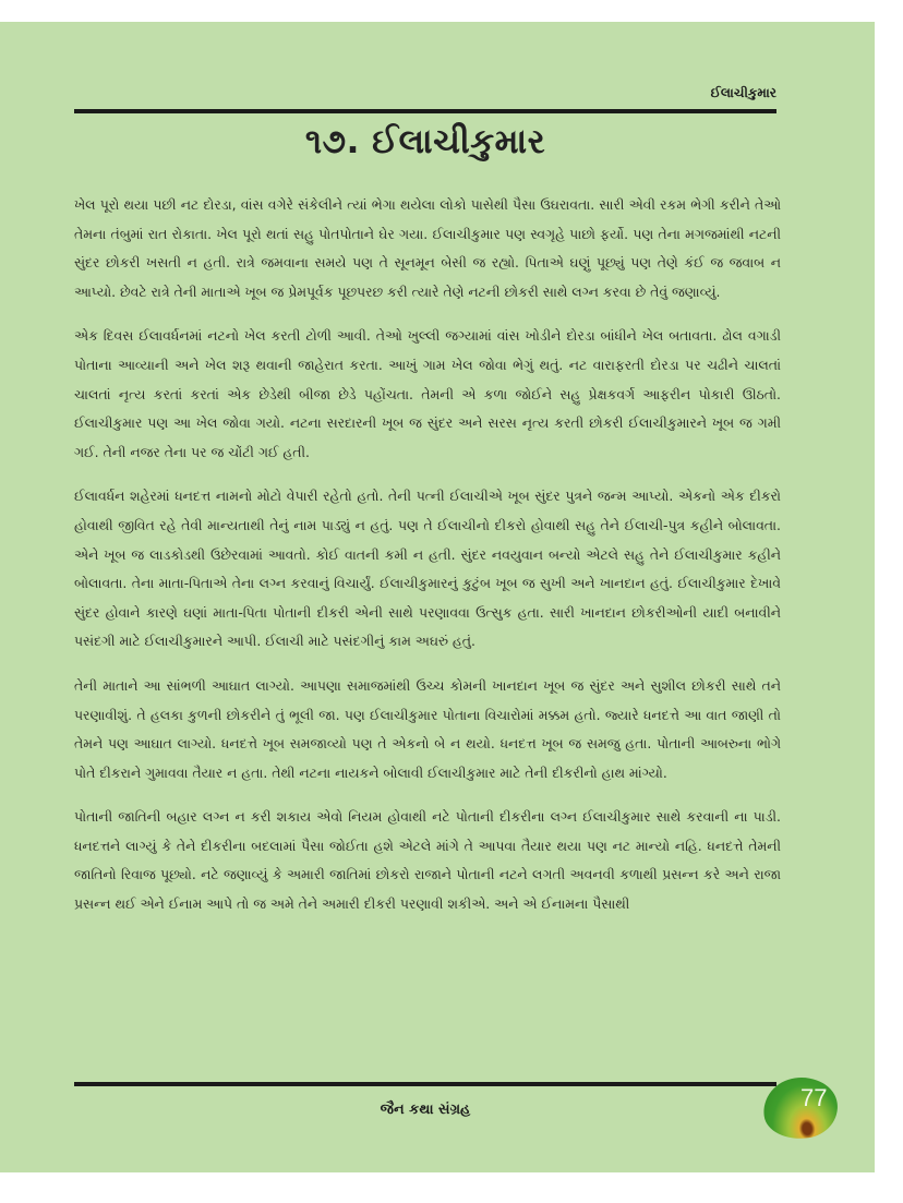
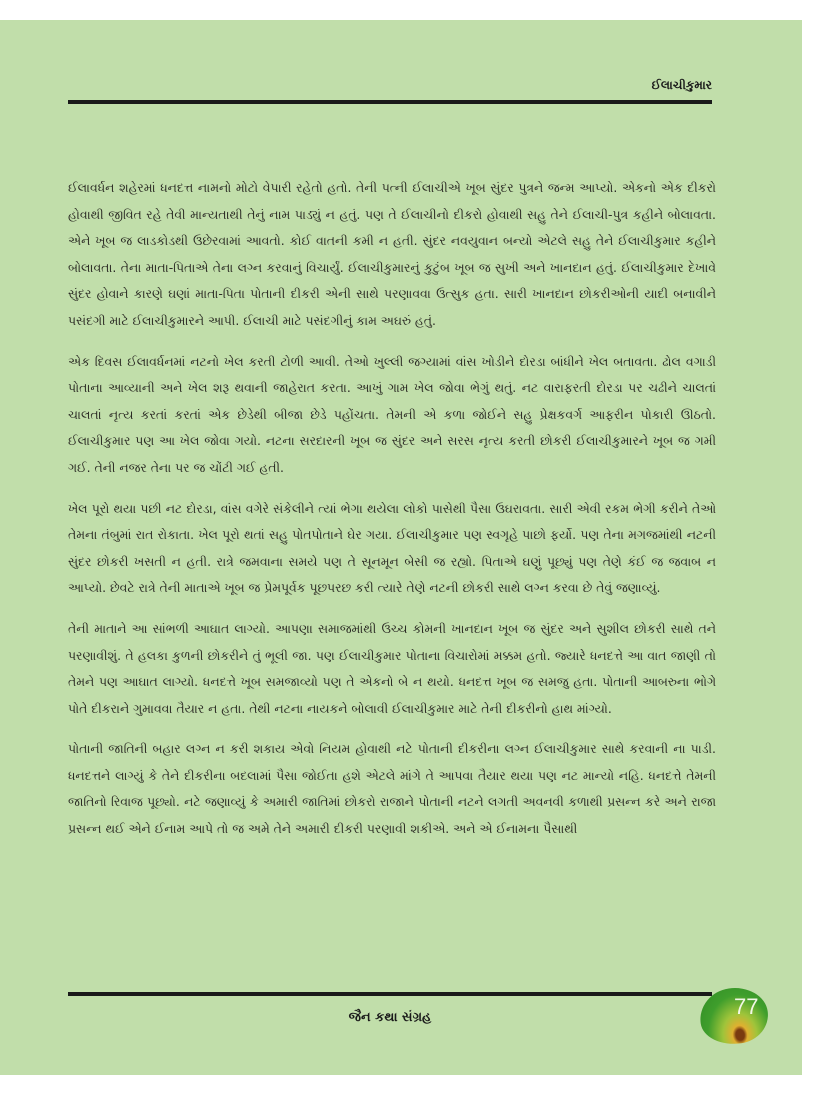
  ઈલાચીકુમાર
- ૧૭. ઈલાચીકુમાર
- ખેલ પૂરો થયા પછી નટ દોરડા, વાંસ વગેરે સંકેલીને ત્યાં ભેગા થયેલા લોકો પાસેથી પૈસા ઉઘરાવતા. સારી એવી રકમ ભેગી કરીને તેઓ તેમના તંબુમાં રાત રોકાતા. ખેલ પૂરો થતાં સહુ પોતપોતાને ઘેર ગયા. ઈલાચીકુમાર પણ સ્વગૃહે પાછો ફર્યો. પણ તેના મગજમાંથી નટની સુંદર છોકરી ખસતી ન હતી. રાત્રે જમવાના સમયે પણ તે સૂનમૂન બેસી જ રહ્યો. પિતાએ ઘણું પૂછ્યું પણ તેણે કંઈ જ જવાબ ન આપ્યો. છેવટે રાત્રે તેની માતાએ ખૂબ જ પ્રેમપૂર્વક પૂછપરછ કરી ત્યારે તેણે નટની છોકરી સાથે લગ્ન કરવા છે તેવું જણાવ્યું.
+ ઈલાવર્ધન શહેરમાં ધનદત્ત નામનો મોટો વેપારી રહેતો હતો. તેની પત્ની ઈલાચીએ ખૂબ સુંદર પુત્રને જન્મ આપ્યો. એકનો એક દીકરો હોવાથી જીવિત રહે તેવી માન્યતાથી તેનું નામ પાડ્યું ન હતું. પણ તે ઈલાચીનો દીકરો હોવાથી સહુ તેને ઈલાચી-પુત્ર કહીને બોલાવતા. એને ખૂબ જ લાડકોડથી ઉછેરવામાં આવતો. કોઈ વાતની કમી ન હતી. સુંદર નવયુવાન બન્યો એટલે સહુ તેને ઈલાચીકુમાર કહીને બોલાવતા. તેના માતા-પિતાએ તેના લગ્ન કરવાનું વિચાર્યું. ઈલાચીકુમારનું કુટુંબ ખૂબ જ સુખી અને ખાનદાન હતું. ઈલાચીકુમાર દેખાવે સુંદર હોવાને કારણે ઘણાં માતા-પિતા પોતાની દીકરી એની સાથે પરણાવવા ઉત્સુક હતા. સારી ખાનદાન છોકરીઓની યાદી બનાવીને પસંદગી માટે ઈલાચીકુમારને આપી. ઈલાચી માટે પસંદગીનું કામ અઘરું હતું.
  એક દિવસ ઈલાવર્ધનમાં નટનો ખેલ કરતી ટોળી આવી. તેઓ ખુલ્લી જગ્યામાં વાંસ ખોડીને દોરડા બાંધીને ખેલ બતાવતા. ઢોલ વગાડી પોતાના આવ્યાની અને ખેલ શરૂ થવાની જાહેરાત કરતા. આખું ગામ ખેલ જોવા ભેગું થતું. નટ વારાફરતી દોરડા પર ચઢીને ચાલતાં ચાલતાં નૃત્ય કરતાં કરતાં એક છેડેથી બીજા છેડે પહોંચતા. તેમની એ કળા જોઈને સહુ પ્રેક્ષકવર્ગ આફરીન પોકારી ઊઠતો. ઈલાચીકુમાર પણ આ ખેલ જોવા ગયો. નટના સરદારની ખૂબ જ સુંદર અને સરસ નૃત્ય કરતી છોકરી ઈલાચીકુમારને ખૂબ જ ગમી ગઈ. તેની નજર તેના પર જ ચોંટી ગઈ હતી.
- ઈલાવર્ધન શહેરમાં ધનદત્ત નામનો મોટો વેપારી રહેતો હતો. તેની પત્ની ઈલાચીએ ખૂબ સુંદર પુત્રને જન્મ આપ્યો. એકનો એક દીકરો હોવાથી જીવિત રહે તેવી માન્યતાથી તેનું નામ પાડ્યું ન હતું. પણ તે ઈલાચીનો દીકરો હોવાથી સહુ તેને ઈલાચી-પુત્ર કહીને બોલાવતા. એને ખૂબ જ લાડકોડથી ઉછેરવામાં આવતો. કોઈ વાતની કમી ન હતી. સુંદર નવયુવાન બન્યો એટલે સહુ તેને ઈલાચીકુમાર કહીને બોલાવતા. તેના માતા-પિતાએ તેના લગ્ન કરવાનું વિચાર્યું. ઈલાચીકુમારનું કુટુંબ ખૂબ જ સુખી અને ખાનદાન હતું. ઈલાચીકુમાર દેખાવે સુંદર હોવાને કારણે ઘણાં માતા-પિતા પોતાની દીકરી એની સાથે પરણાવવા ઉત્સુક હતા. સારી ખાનદાન છોકરીઓની યાદી બનાવીને પસંદગી માટે ઈલાચીકુમારને આપી. ઈલાચી માટે પસંદગીનું કામ અઘરું હતું.
+ ખેલ પૂરો થયા પછી નટ દોરડા, વાંસ વગેરે સંકેલીને ત્યાં ભેગા થયેલા લોકો પાસેથી પૈસા ઉઘરાવતા. સારી એવી રકમ ભેગી કરીને તેઓ તેમના તંબુમાં રાત રોકાતા. ખેલ પૂરો થતાં સહુ પોતપોતાને ઘેર ગયા. ઈલાચીકુમાર પણ સ્વગૃહે પાછો ફર્યો. પણ તેના મગજમાંથી નટની સુંદર છોકરી ખસતી ન હતી. રાત્રે જમવાના સમયે પણ તે સૂનમૂન બેસી જ રહ્યો. પિતાએ ઘણું પૂછ્યું પણ તેણે કંઈ જ જવાબ ન આપ્યો. છેવટે રાત્રે તેની માતાએ ખૂબ જ પ્રેમપૂર્વક પૂછપરછ કરી ત્યારે તેણે નટની છોકરી સાથે લગ્ન કરવા છે તેવું જણાવ્યું.
  તેની માતાને આ સાંભળી આઘાત લાગ્યો. આપણા સમાજમાંથી ઉચ્ચ કોમની ખાનદાન ખૂબ જ સુંદર અને સુશીલ છોકરી સાથે તને પરણાવીશું. તે હલકા કુળની છોકરીને તું ભૂલી જા. પણ ઈલાચીકુમાર પોતાના વિચારોમાં મક્કમ હતો. જ્યારે ધનદત્તે આ વાત જાણી તો તેમને પણ આઘાત લાગ્યો. ધનદત્તે ખૂબ સમજાવ્યો પણ તે એકનો બે ન થયો. ધનદત્ત ખૂબ જ સમજુ હતા. પોતાની આબરુના ભોગે પોતે દીકરાને ગુમાવવા તૈયાર ન હતા. તેથી નટના નાયકને બોલાવી ઈલાચીકુમાર માટે તેની દીકરીનો હાથ માંગ્યો.
  પોતાની જાતિની બહાર લગ્ન ન કરી શકાય એવો નિયમ હોવાથી નટે પોતાની દીકરીના લગ્ન ઈલાચીકુમાર સાથે કરવાની ના પાડી. ધનદત્તને લાગ્યું કે તેને દીકરીના બદલામાં પૈસા જોઈતા હશે એટલે માંગે તે આપવા તૈયાર થયા પણ નટ માન્યો નહિ. ધનદત્તે તેમની જાતિનો રિવાજ પૂછ્યો. નટે જણાવ્યું કે અમારી જાતિમાં છોકરો રાજાને પોતાની નટને લગતી અવનવી કળાથી પ્રસન્ન કરે અને રાજા પ્રસન્ન થઈ એને ઈનામ આપે તો જ અમે તેને અમારી દીકરી પરણાવી શકીએ. અને એ ઈનામના પૈસાથી
  જૈન કથા સંગ્રહ
  77
